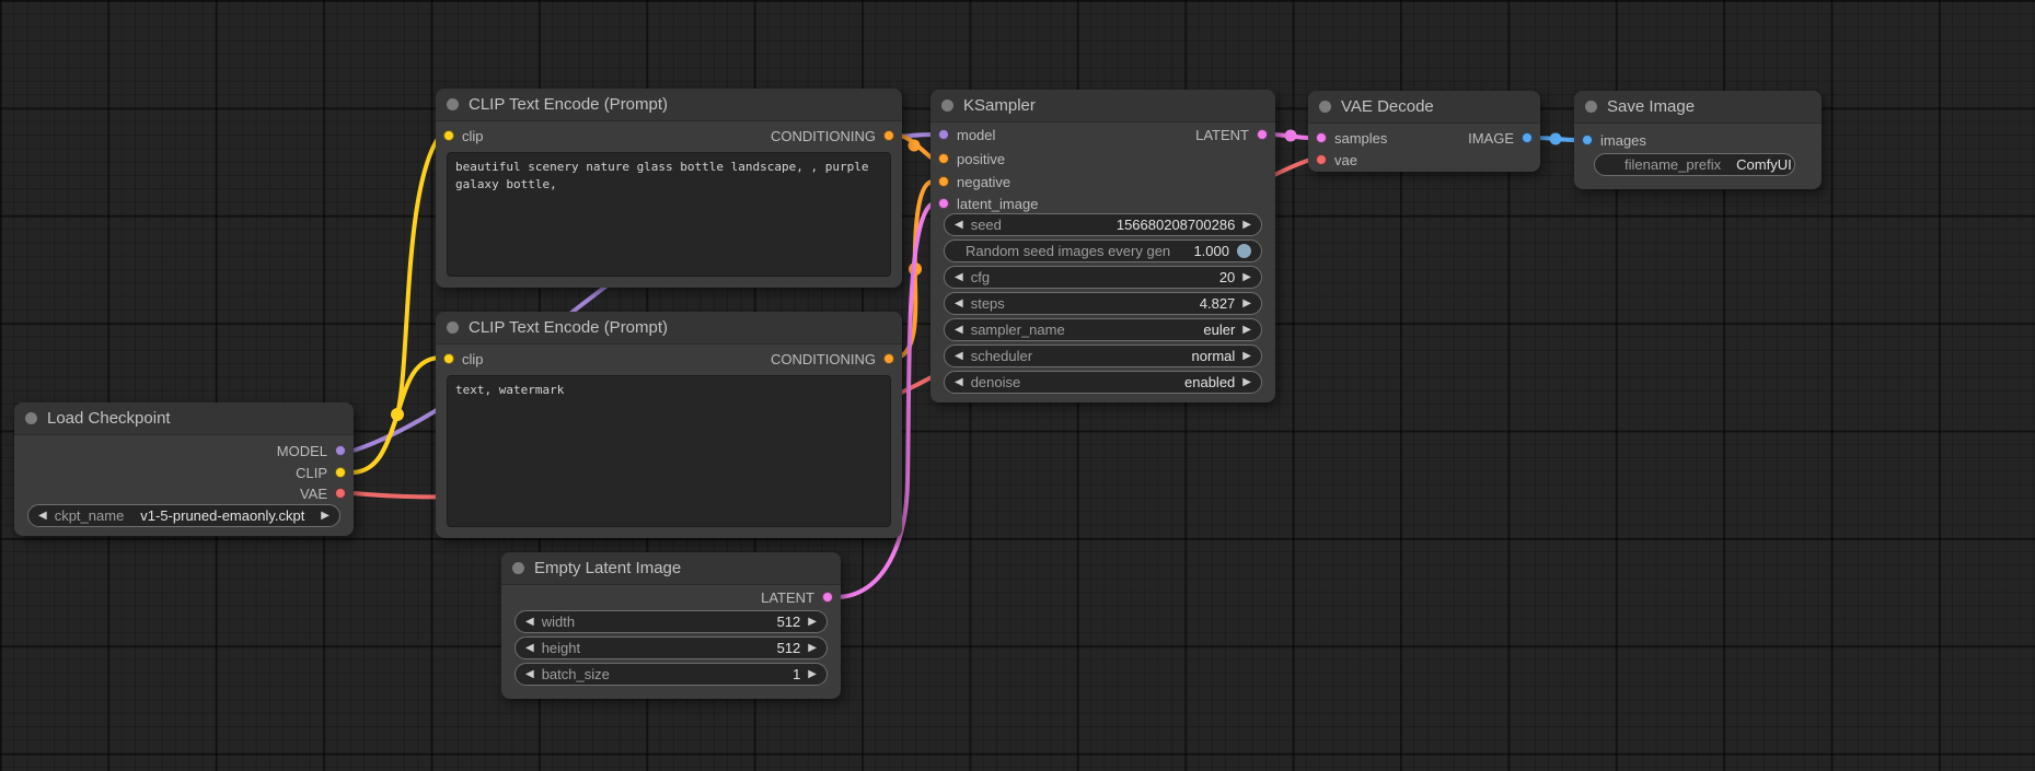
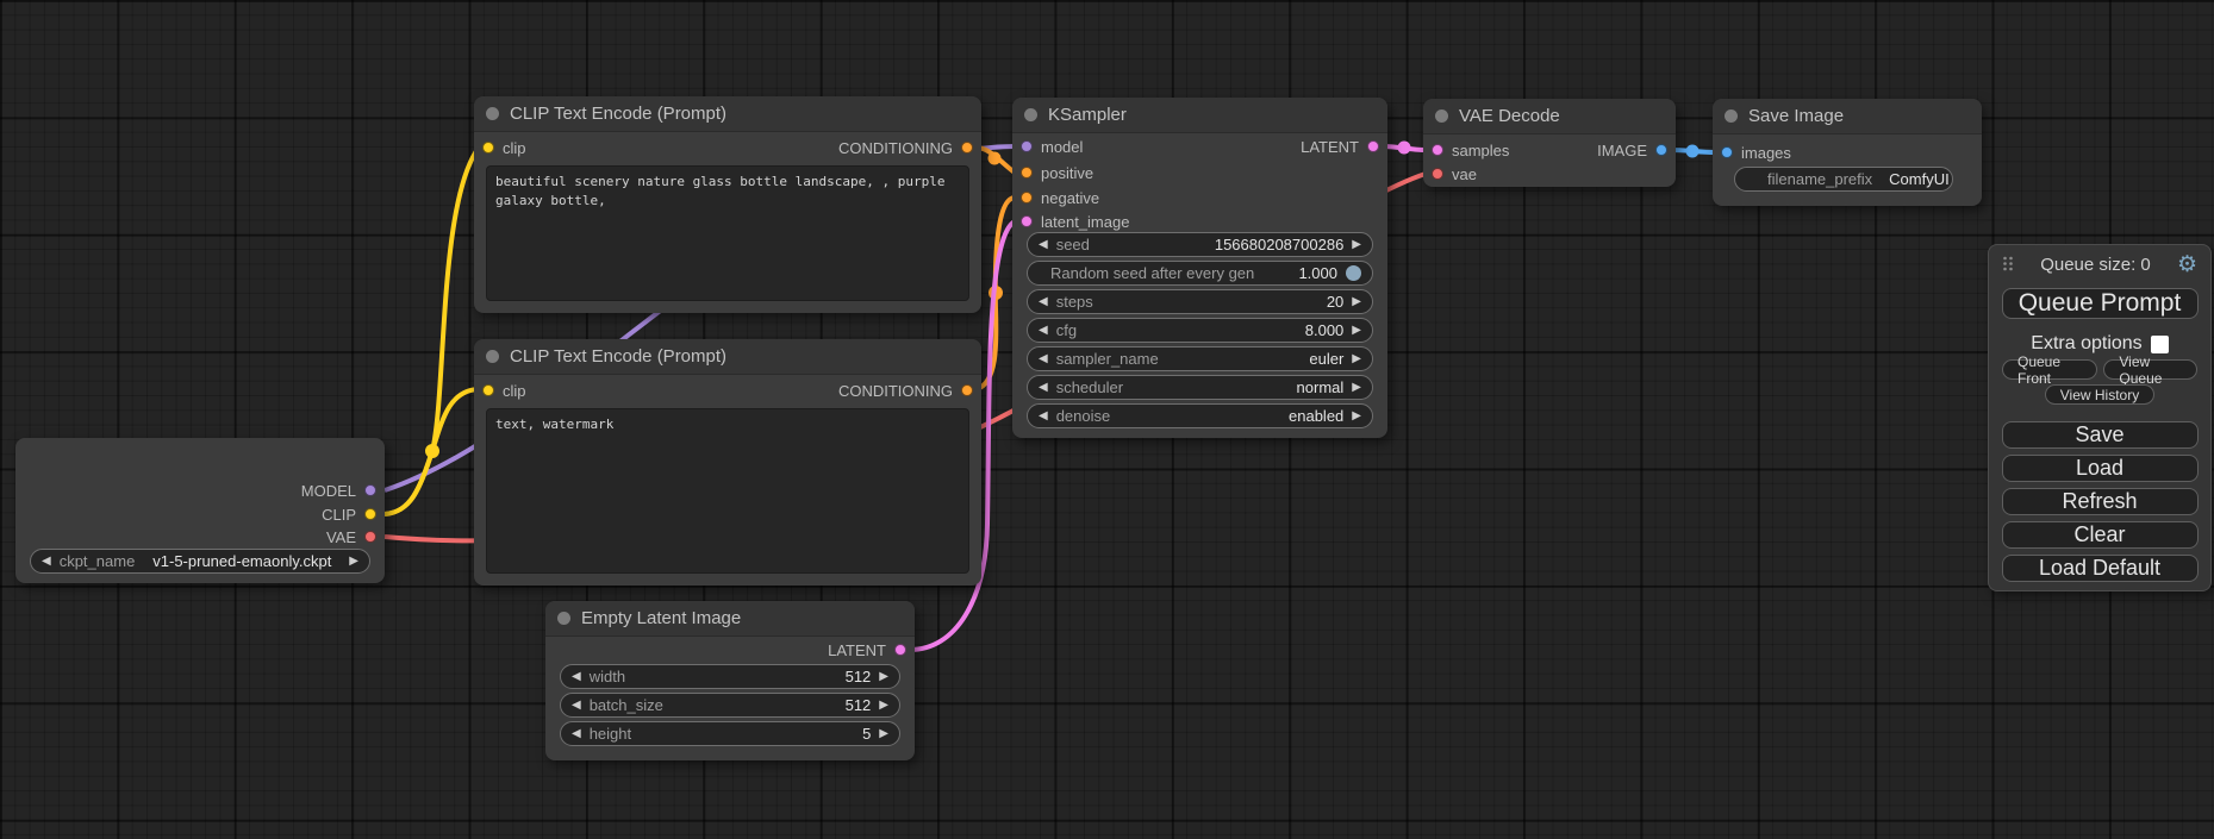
- Load Checkpoint
  MODEL
  CLIP
  VAE
  ◀
  ckpt_name
  v1-5-pruned-emaonly.ckpt
  ▶
  CLIP Text Encode (Prompt)
  clip
  CONDITIONING
  CLIP Text Encode (Prompt)
  clip
  CONDITIONING
  text, watermark
  Empty Latent Image
  LATENT
  ◀
  width
  512
  ▶
  ◀
- height
+ batch_size
  512
  ▶
  ◀
- batch_size
+ height
- 1
+ 5
  ▶
  KSampler
  model
  positive
  negative
  latent_image
  LATENT
  ◀
  seed
  156680208700286
  ▶
- Random seed images every gen
+ Random seed after every gen
  1.000
  ◀
- cfg
+ steps
  20
  ▶
  ◀
- steps
+ cfg
- 4.827
+ 8.000
  ▶
  ◀
  sampler_name
  euler
  ▶
  ◀
  scheduler
  normal
  ▶
  ◀
  denoise
  enabled
  ▶
  VAE Decode
  samples
  vae
  IMAGE
  Save Image
  images
  filename_prefix
  ComfyUI
+ Queue size: 0
+ ⚙
+ Queue Prompt
+ Extra options
+ Queue Front
+ View Queue
+ View History
+ Save
+ Load
+ Refresh
+ Clear
+ Load Default
